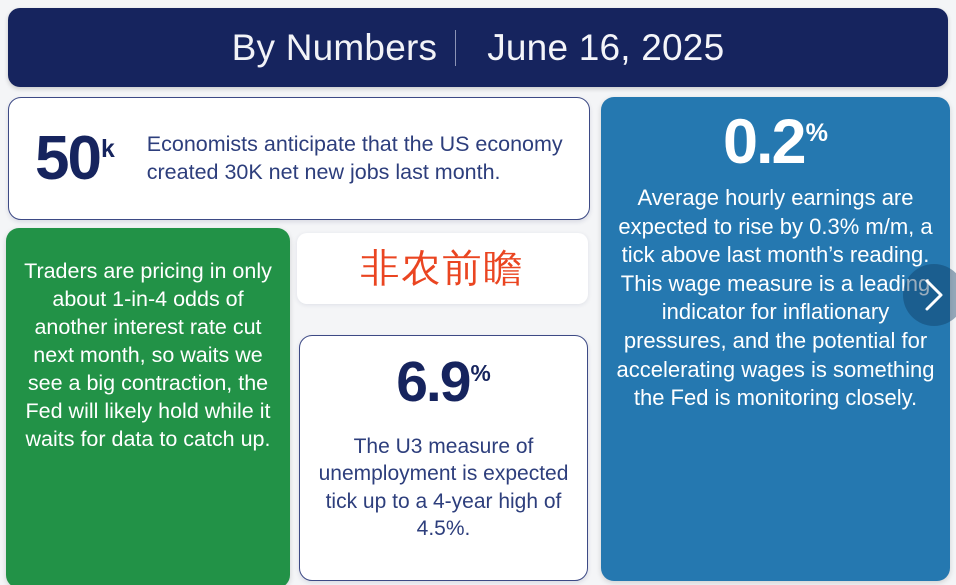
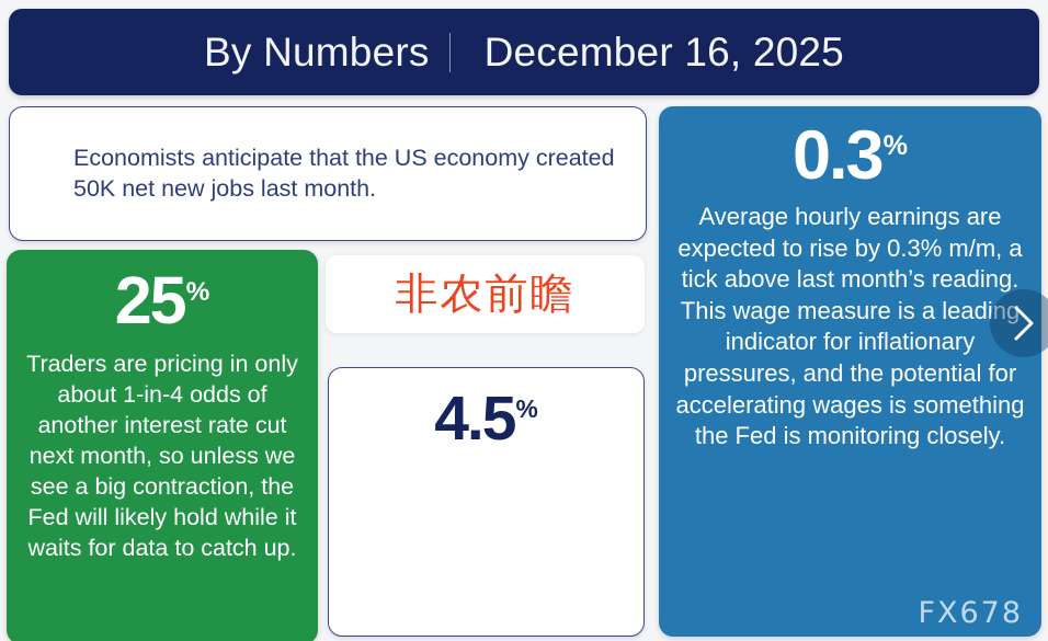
  By Numbers
- June 16, 2025
+ December 16, 2025
- 50k
- Economists anticipate that the US economy created 30K net new jobs last month.
+ Economists anticipate that the US economy created 50K net new jobs last month.
+ 25%
- Traders are pricing in only about 1-in-4 odds of another interest rate cut next month, so waits we see a big contraction, the Fed will likely hold while it waits for data to catch up.
+ Traders are pricing in only about 1-in-4 odds of another interest rate cut next month, so unless we see a big contraction, the Fed will likely hold while it waits for data to catch up.
  非农前瞻
- 6.9%
+ 4.5%
- The U3 measure of unemployment is expected tick up to a 4-year high of 4.5%.
- 0.2%
+ 0.3%
  Average hourly earnings are expected to rise by 0.3% m/m, a tick above last month’s reading. This wage measure is a leading indicator for inflationary pressures, and the potential for accelerating wages is something the Fed is monitoring closely.
+ FX678
